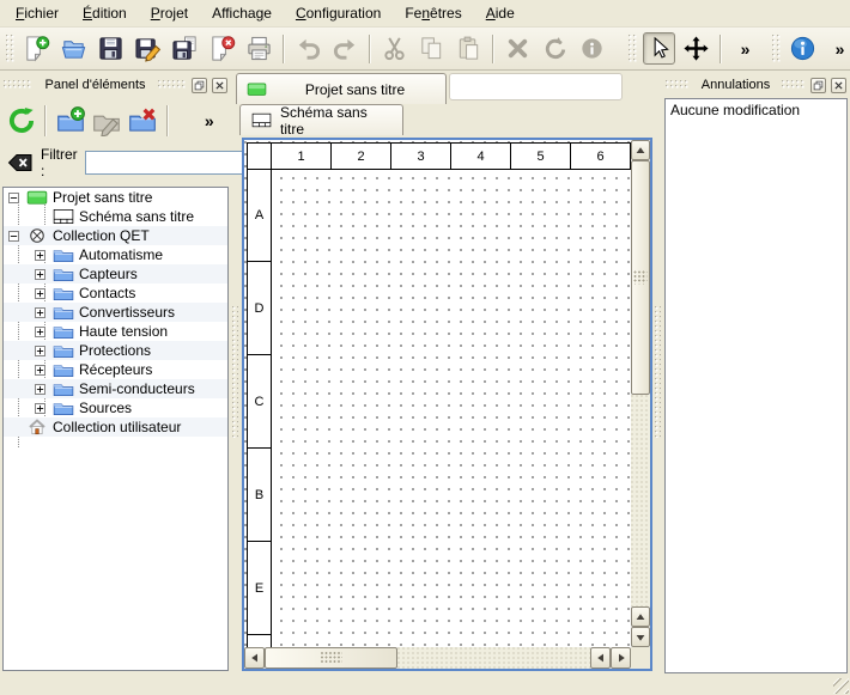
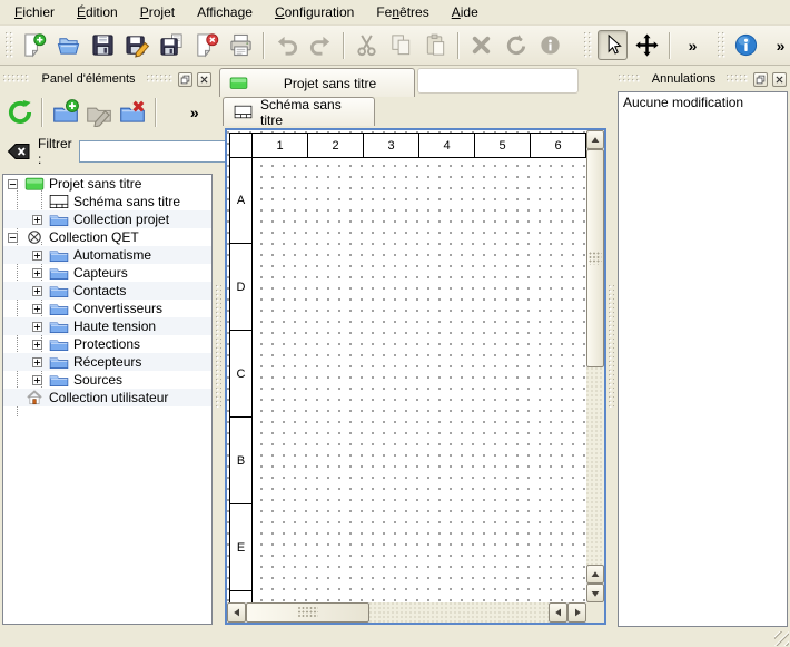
  Fichier
  Édition
  Projet
  Affichage
  Configuration
  Fenêtres
  Aide
  »
  »
  Panel d'éléments
  »
  Filtrer :
  Projet sans titre
  Schéma sans titre
+ Collection projet
  Collection QET
  Automatisme
  Capteurs
  Contacts
  Convertisseurs
  Haute tension
  Protections
  Récepteurs
- Semi-conducteurs
  Sources
  Collection utilisateur
  Projet sans titre
  Schéma sans titre
  1
  2
  3
  4
  5
  6
  A
  D
  C
  B
  E
  Annulations
  Aucune modification
